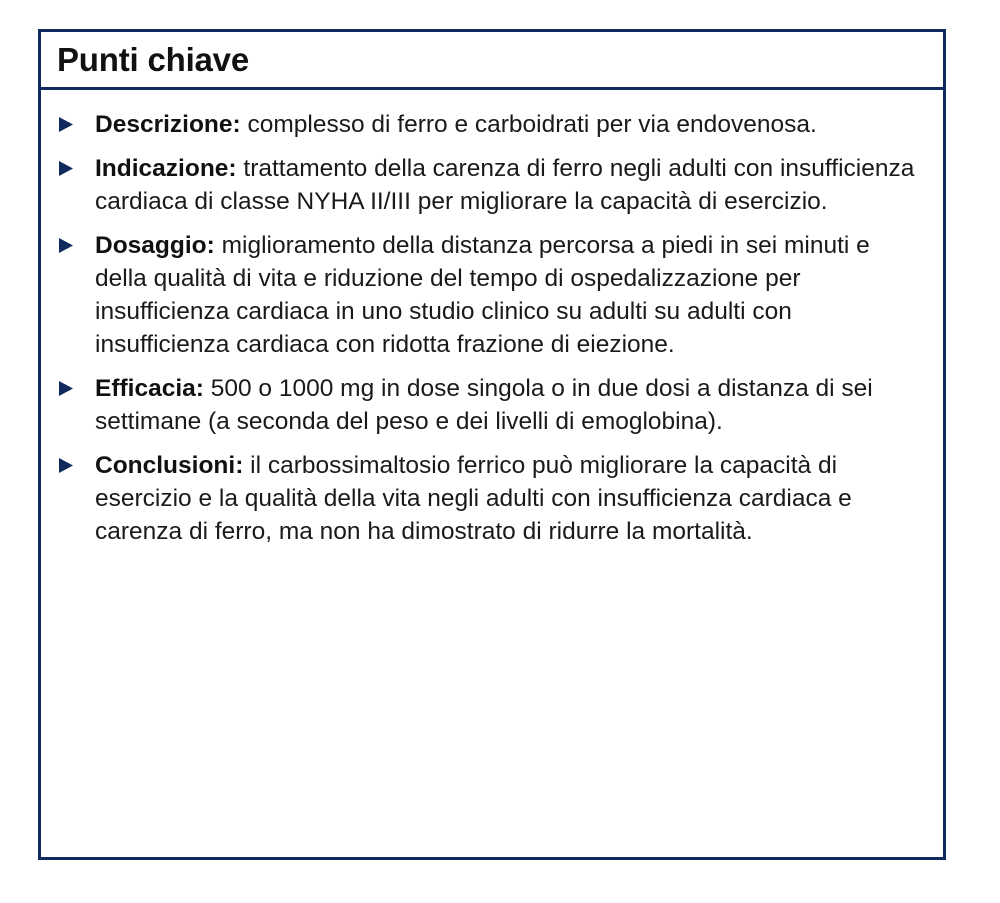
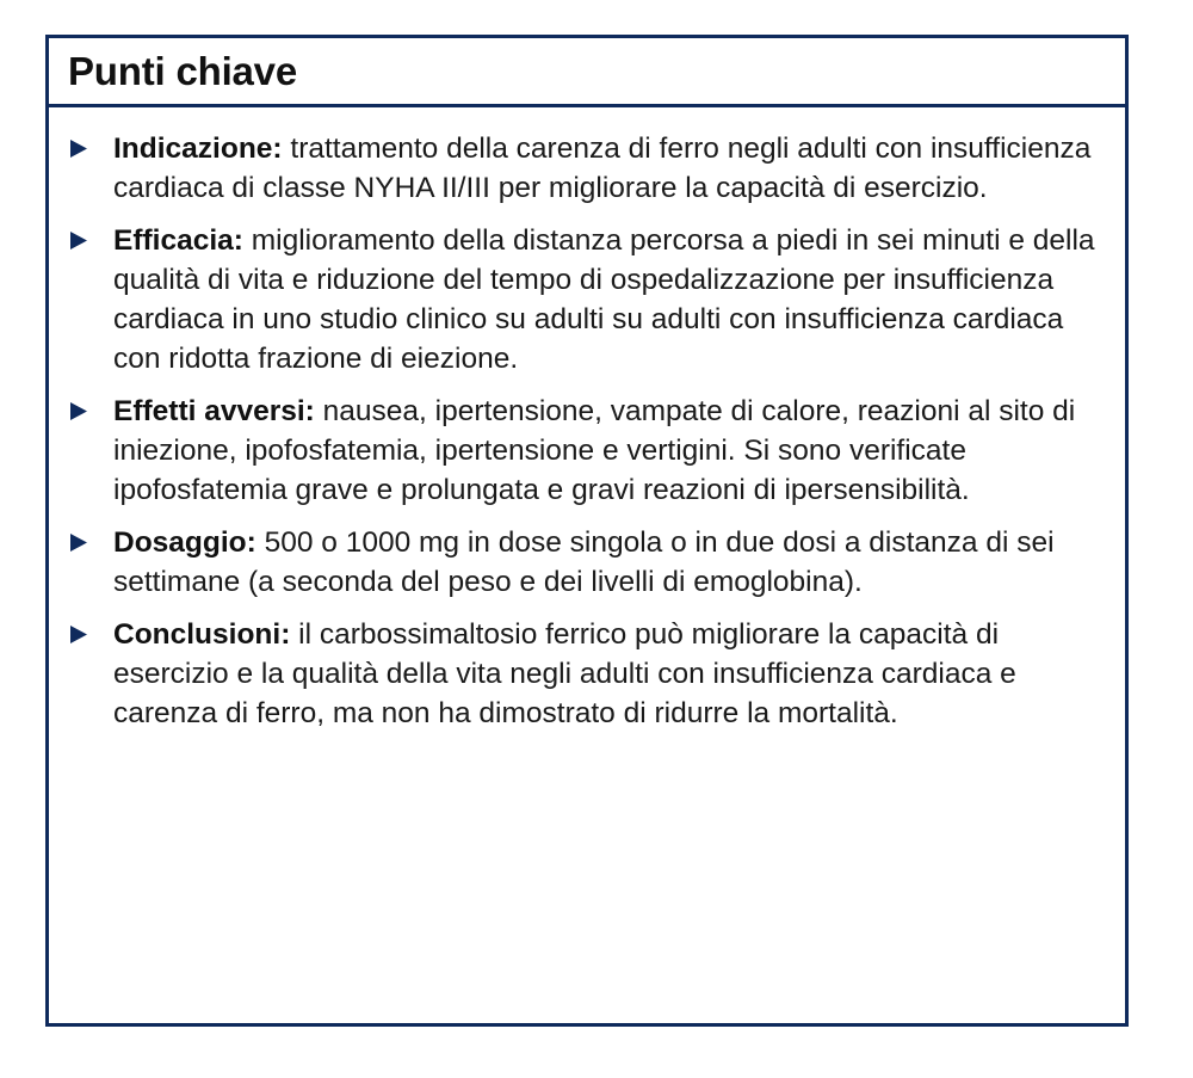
  Punti chiave
- Descrizione: complesso di ferro e carboidrati per via endovenosa.
  Indicazione: trattamento della carenza di ferro negli adulti con insufficienza cardiaca di classe NYHA II/III per migliorare la capacità di esercizio.
- Dosaggio: miglioramento della distanza percorsa a piedi in sei minuti e della qualità di vita e riduzione del tempo di ospedalizzazione per insufficienza cardiaca in uno studio clinico su adulti su adulti con insufficienza cardiaca con ridotta frazione di eiezione.
+ Efficacia: miglioramento della distanza percorsa a piedi in sei minuti e della qualità di vita e riduzione del tempo di ospedalizzazione per insufficienza cardiaca in uno studio clinico su adulti su adulti con insufficienza cardiaca con ridotta frazione di eiezione.
+ Effetti avversi: nausea, ipertensione, vampate di calore, reazioni al sito di iniezione, ipofosfatemia, ipertensione e vertigini. Si sono verificate ipofosfatemia grave e prolungata e gravi reazioni di ipersensibilità.
- Efficacia: 500 o 1000 mg in dose singola o in due dosi a distanza di sei settimane (a seconda del peso e dei livelli di emoglobina).
+ Dosaggio: 500 o 1000 mg in dose singola o in due dosi a distanza di sei settimane (a seconda del peso e dei livelli di emoglobina).
  Conclusioni: il carbossimaltosio ferrico può migliorare la capacità di esercizio e la qualità della vita negli adulti con insufficienza cardiaca e carenza di ferro, ma non ha dimostrato di ridurre la mortalità.
